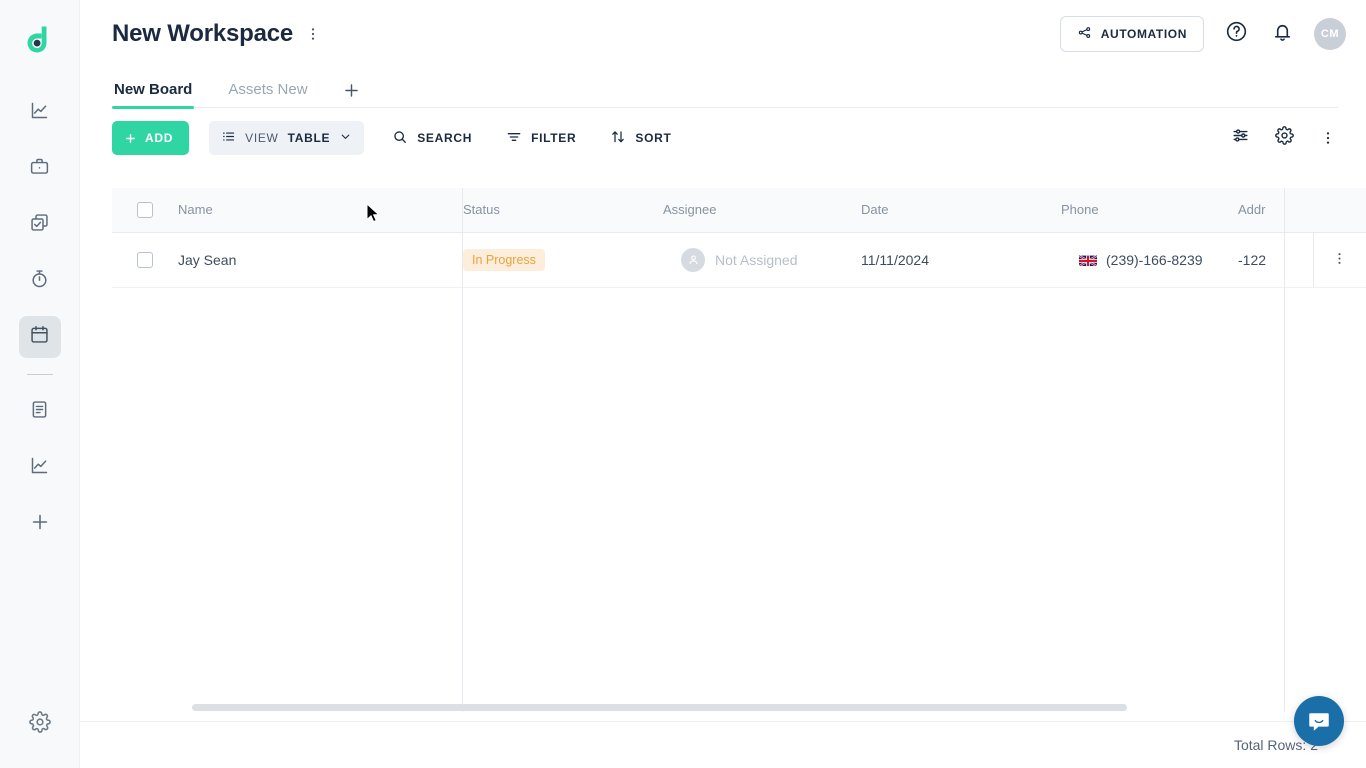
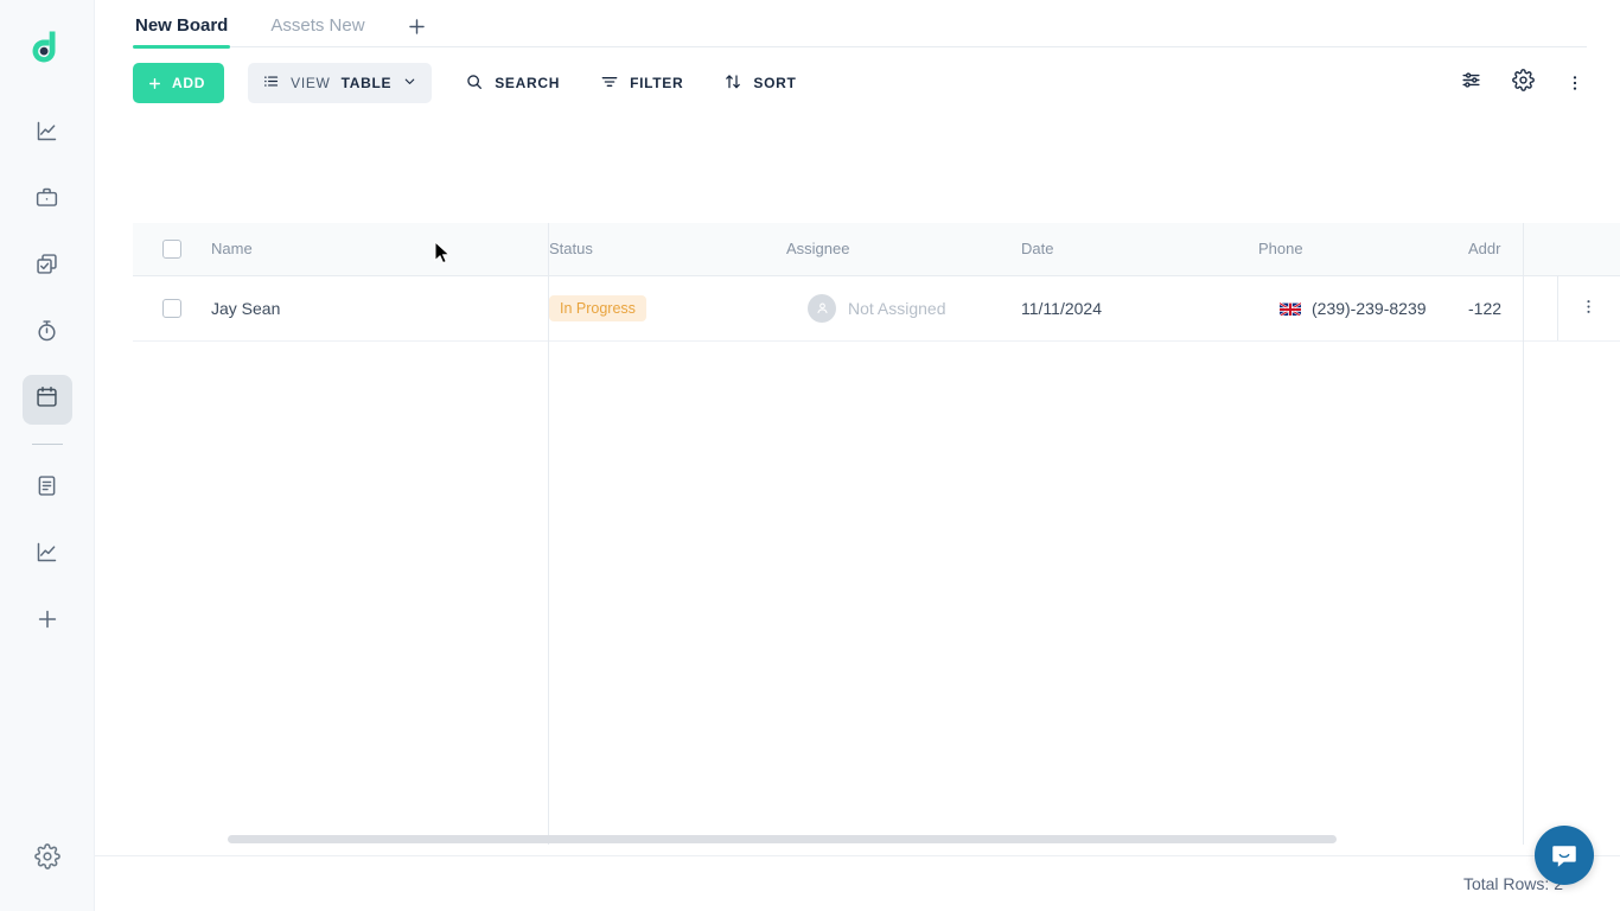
- New Workspace
- AUTOMATION
- CM
  New Board
  Assets New
  ADD
  VIEW
  TABLE
  SEARCH
  FILTER
  SORT
  	Name	Status	Assignee	Date	Phone	Addr
- 	Jay Sean	In Progress	Not Assigned	11/11/2024	(239)-166-8239	-122
+ 	Jay Sean	In Progress	Not Assigned	11/11/2024	(239)-239-8239	-122
  Total Rows:
